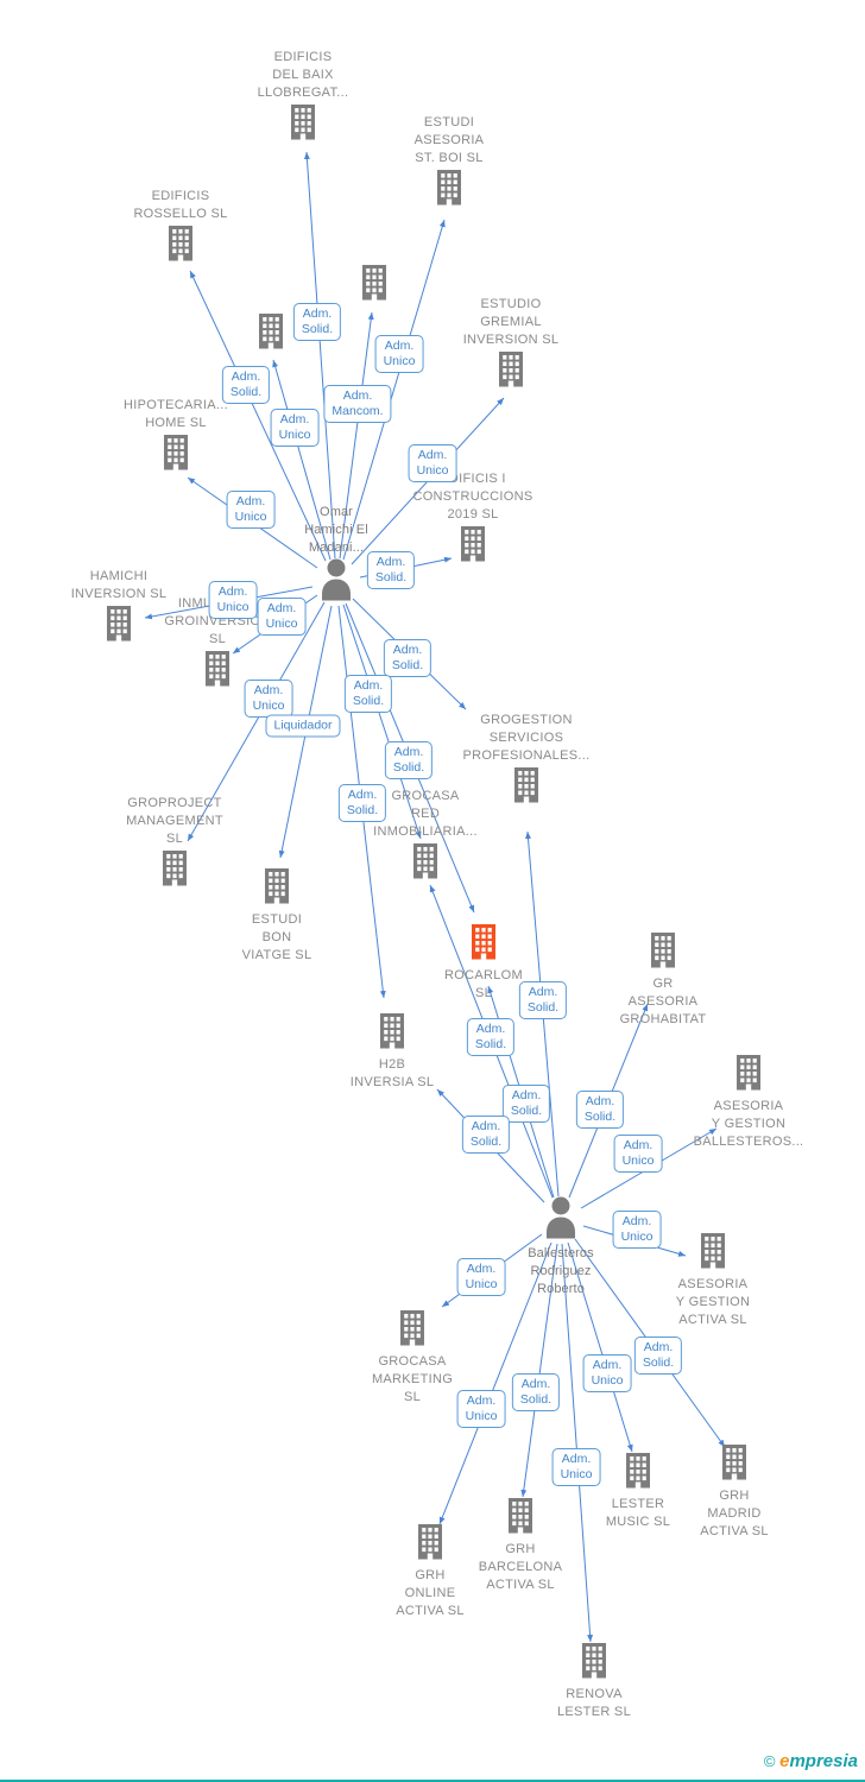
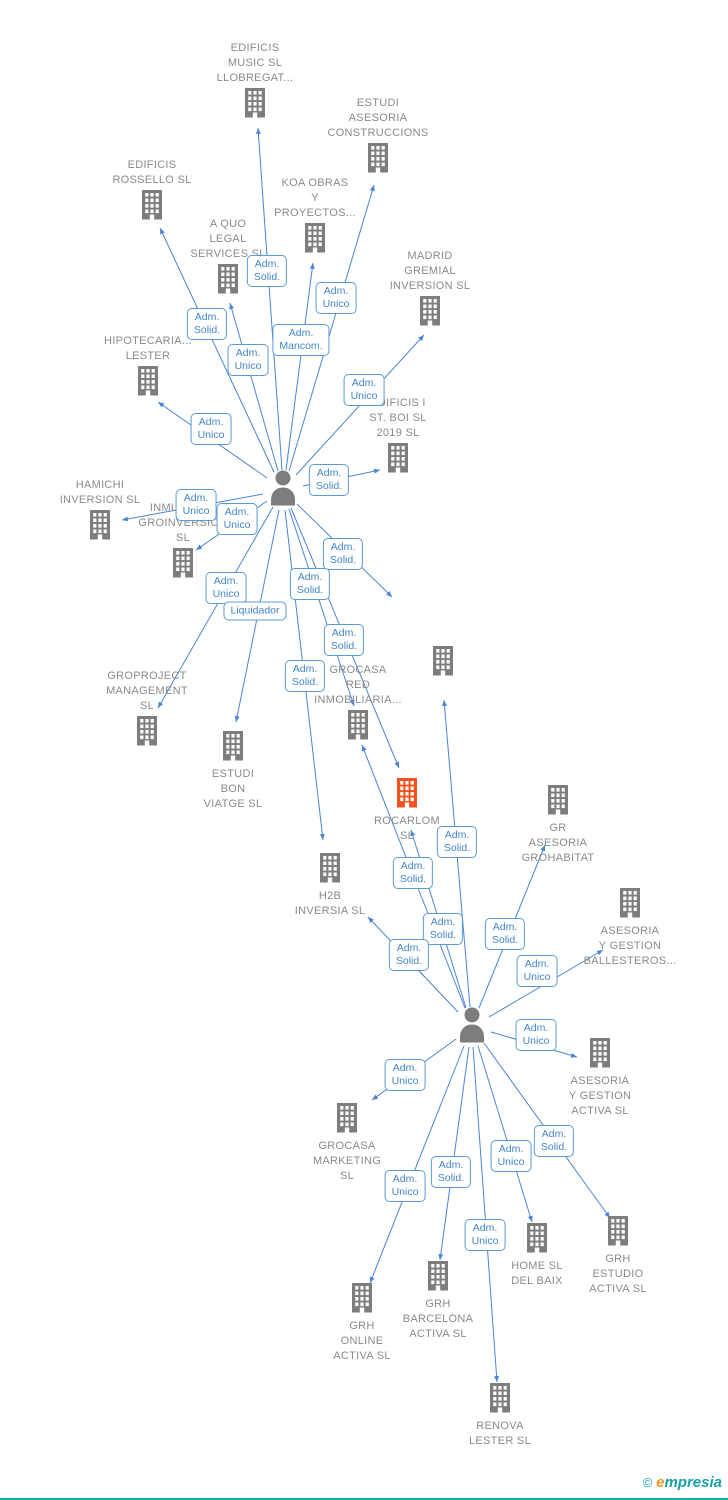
  © empresia
  EDIFICIS
- DEL BAIX
+ MUSIC SL
  LLOBREGAT...
  ESTUDI
  ASESORIA
- ST. BOI SL
+ CONSTRUCCIONS
  EDIFICIS
  ROSSELLO SL
+ KOA OBRAS
+ Y
+ PROYECTOS...
+ A QUO
+ LEGAL
+ SERVICES SL
- ESTUDIO
+ MADRID
  GREMIAL
  INVERSION SL
  HIPOTECARIA...
- HOME SL
+ LESTER
  IFICIS I
- CONSTRUCCIONS
+ ST. BOI SL
  2019 SL
  HAMICHI
  INVERSION SL
  GROINVERSIO
  SL
- GROGESTION
- SERVICIOS
- PROFESIONALES...
  GROPROJECT
  MANAGEMENT
  SL
  ESTUDI
  BON
  VIATGE SL
  GROCASA
  RED
  INMOBILIARIA...
  ROCARLOM
  SL
  GR
  ASESORIA
  GROHABITAT
  H2B
  INVERSIA SL
  ASESORIA
  Y GESTION
  BALLESTEROS...
  ASESORIA
  Y GESTION
  ACTIVA SL
  GROCASA
  MARKETING
  SL
- LESTER
+ HOME SL
- MUSIC SL
+ DEL BAIX
  GRH
- MADRID
+ ESTUDIO
  ACTIVA SL
  GRH
  BARCELONA
  ACTIVA SL
  GRH
  ONLINE
  ACTIVA SL
  RENOVA
  LESTER SL
- Omar
- Hamichi El
- Madani...
- Ballesteros
- Rodriguez
- Roberto
  Adm.
  Solid.
  Adm.
  Unico
  Adm.
  Solid.
  Adm.
  Mancom.
  Adm.
  Unico
  Adm.
  Unico
  Adm.
  Unico
  Adm.
  Solid.
  Adm.
  Unico
  Adm.
  Unico
  Adm.
  Solid.
  Adm.
  Solid.
  Adm.
  Unico
  Liquidador
  Adm.
  Solid.
  Adm.
  Solid.
  Adm.
  Solid.
  Adm.
  Solid.
  Adm.
  Solid.
  Adm.
  Solid.
  Adm.
  Solid.
  Adm.
  Unico
  Adm.
  Unico
  Adm.
  Unico
  Adm.
  Solid.
  Adm.
  Unico
  Adm.
  Solid.
  Adm.
  Unico
  Adm.
  Unico
